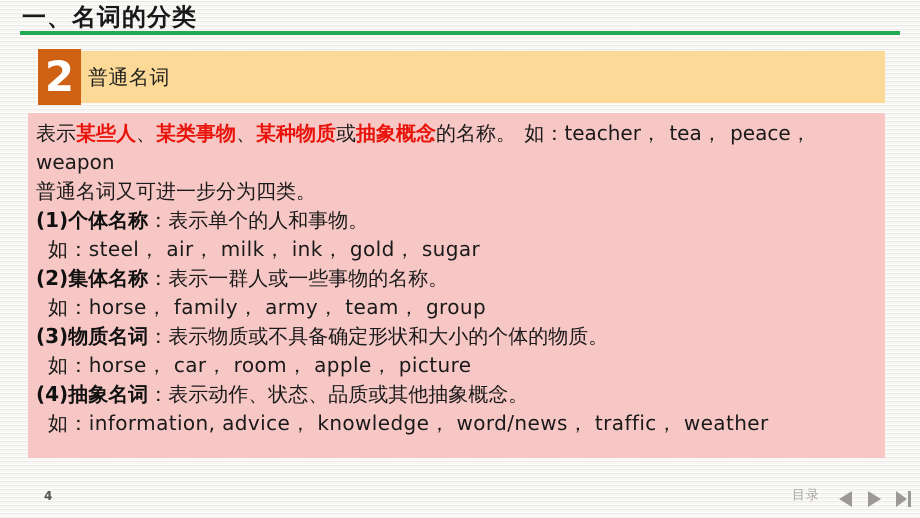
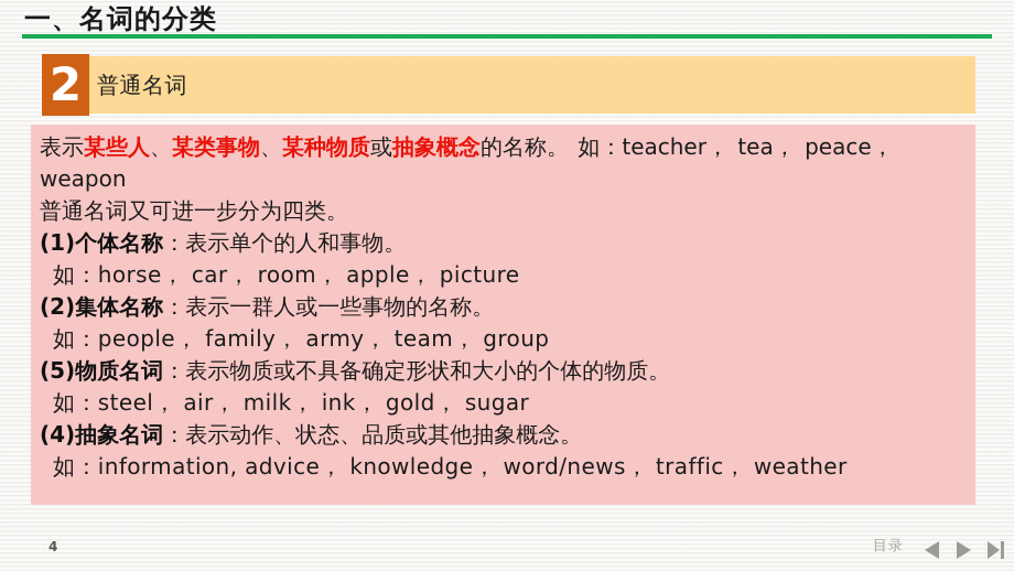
  一、名词的分类
  2
  普通名词
  表示某些人、某类事物、某种物质或抽象概念的名称。 如：teacher， tea， peace，
  weapon
  普通名词又可进一步分为四类。
  (1)个体名称：表示单个的人和事物。
- 如：steel， air， milk， ink， gold， sugar
+ 如：horse， car， room， apple， picture
  (2)集体名称：表示一群人或一些事物的名称。
- 如：horse， family， army， team， group
+ 如：people， family， army， team， group
- (3)物质名词：表示物质或不具备确定形状和大小的个体的物质。
+ (5)物质名词：表示物质或不具备确定形状和大小的个体的物质。
- 如：horse， car， room， apple， picture
+ 如：steel， air， milk， ink， gold， sugar
  (4)抽象名词：表示动作、状态、品质或其他抽象概念。
  如：information, advice， knowledge， word/news， traffic， weather
  4
  目录
